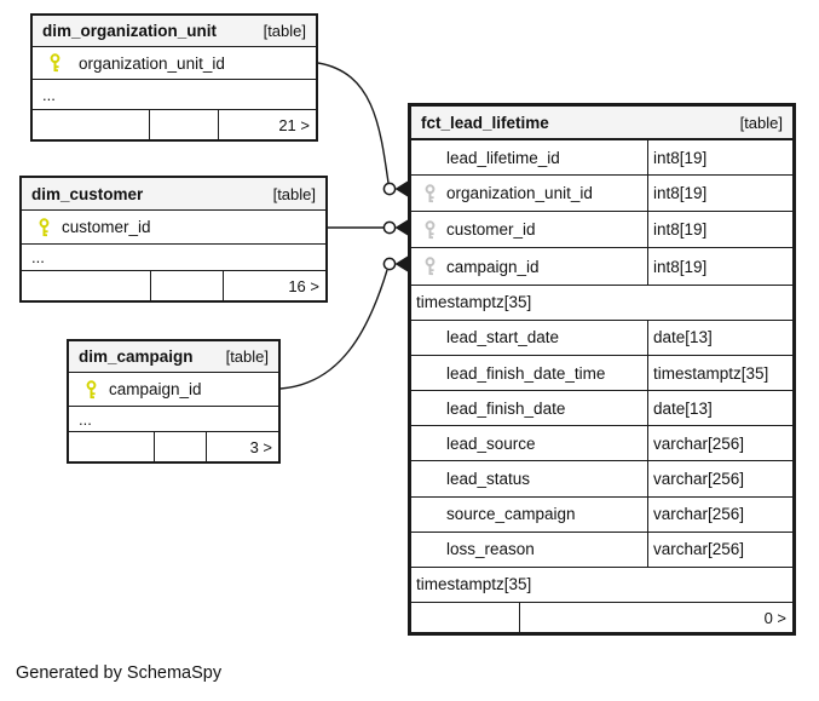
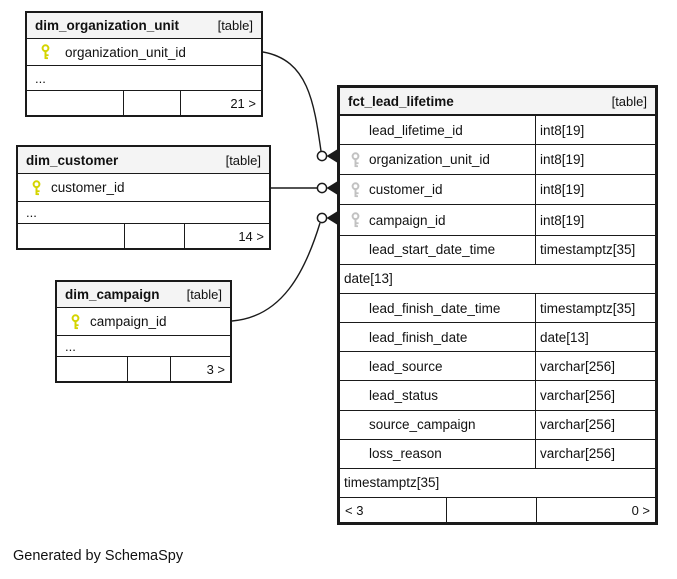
  dim_organization_unit
  [table]
  organization_unit_id
  ...
  21 >
  dim_customer
  [table]
  customer_id
  ...
- 16 >
+ 14 >
  dim_campaign
  [table]
  campaign_id
  ...
  3 >
  fct_lead_lifetime
  [table]
  lead_lifetime_id
  int8[19]
  organization_unit_id
  int8[19]
  customer_id
  int8[19]
  campaign_id
  int8[19]
+ lead_start_date_time
  timestamptz[35]
- lead_start_date
  date[13]
  lead_finish_date_time
  timestamptz[35]
  lead_finish_date
  date[13]
  lead_source
  varchar[256]
  lead_status
  varchar[256]
  source_campaign
  varchar[256]
  loss_reason
  varchar[256]
  timestamptz[35]
+ < 3
  0 >
  Generated by SchemaSpy
